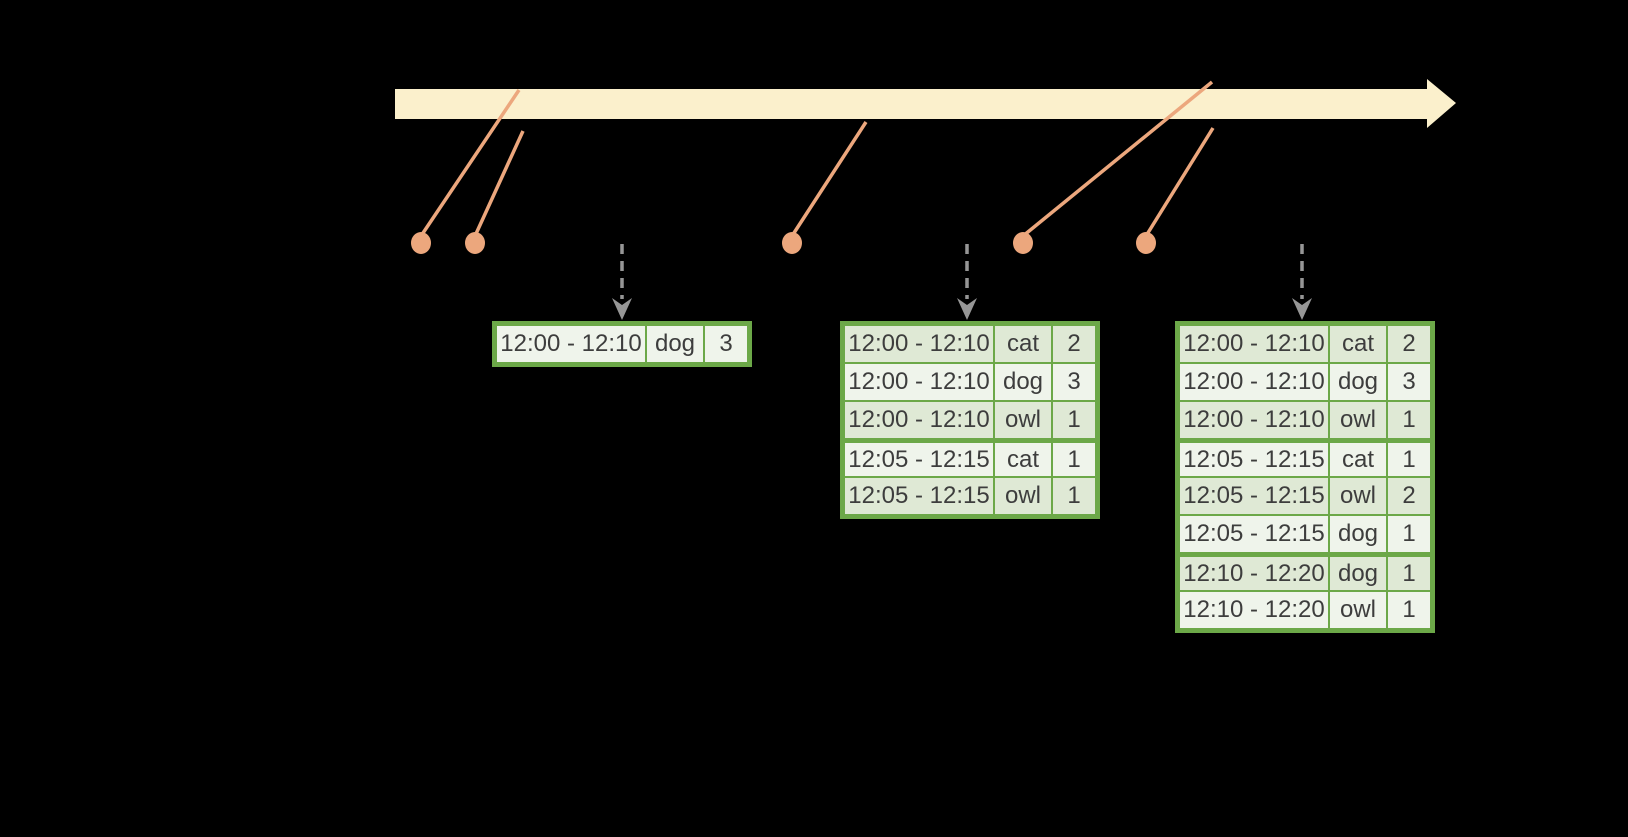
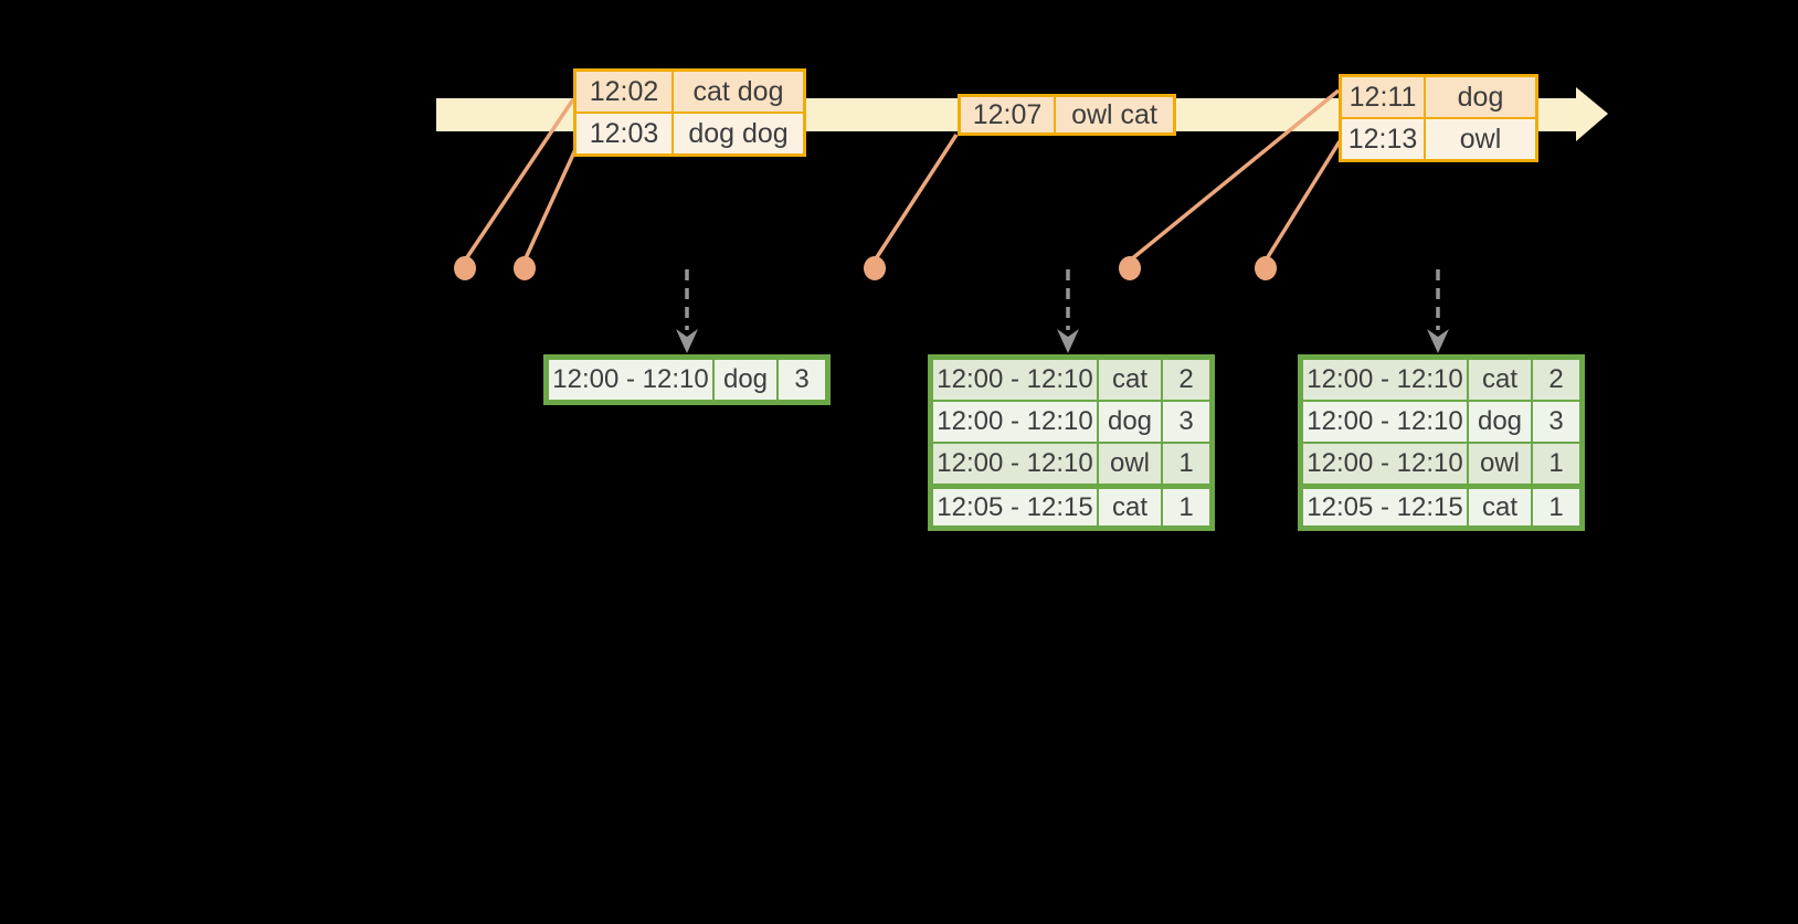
+ 12:02
+ cat dog
+ 12:03
+ dog dog
+ 12:07
+ owl cat
+ 12:11
+ dog
+ 12:13
+ owl
  12:00 - 12:10	dog	3
  12:00 - 12:10	cat	2
  12:00 - 12:10	dog	3
  12:00 - 12:10	owl	1
  12:05 - 12:15	cat	1
- 12:05 - 12:15	owl	1
  12:00 - 12:10	cat	2
  12:00 - 12:10	dog	3
  12:00 - 12:10	owl	1
  12:05 - 12:15	cat	1
- 12:05 - 12:15	owl	2
- 12:05 - 12:15	dog	1
- 12:10 - 12:20	dog	1
- 12:10 - 12:20	owl	1
